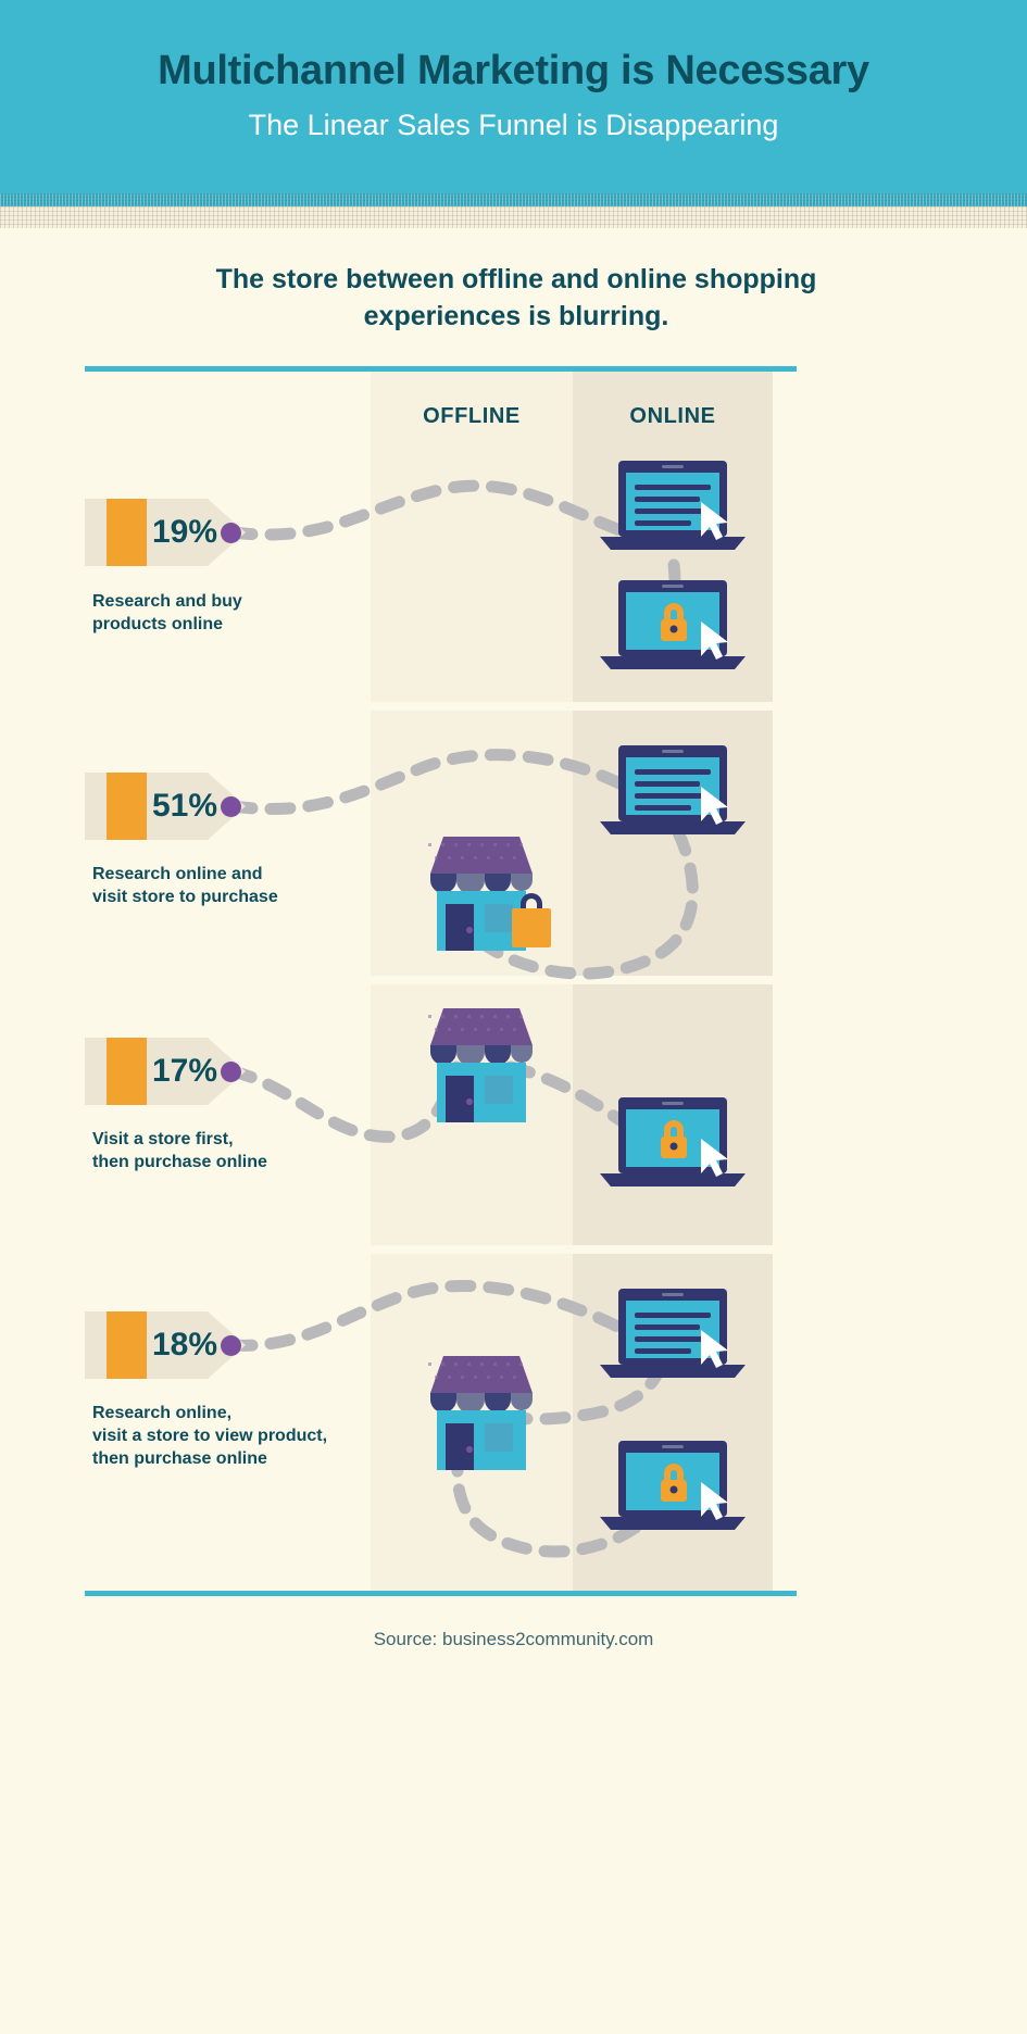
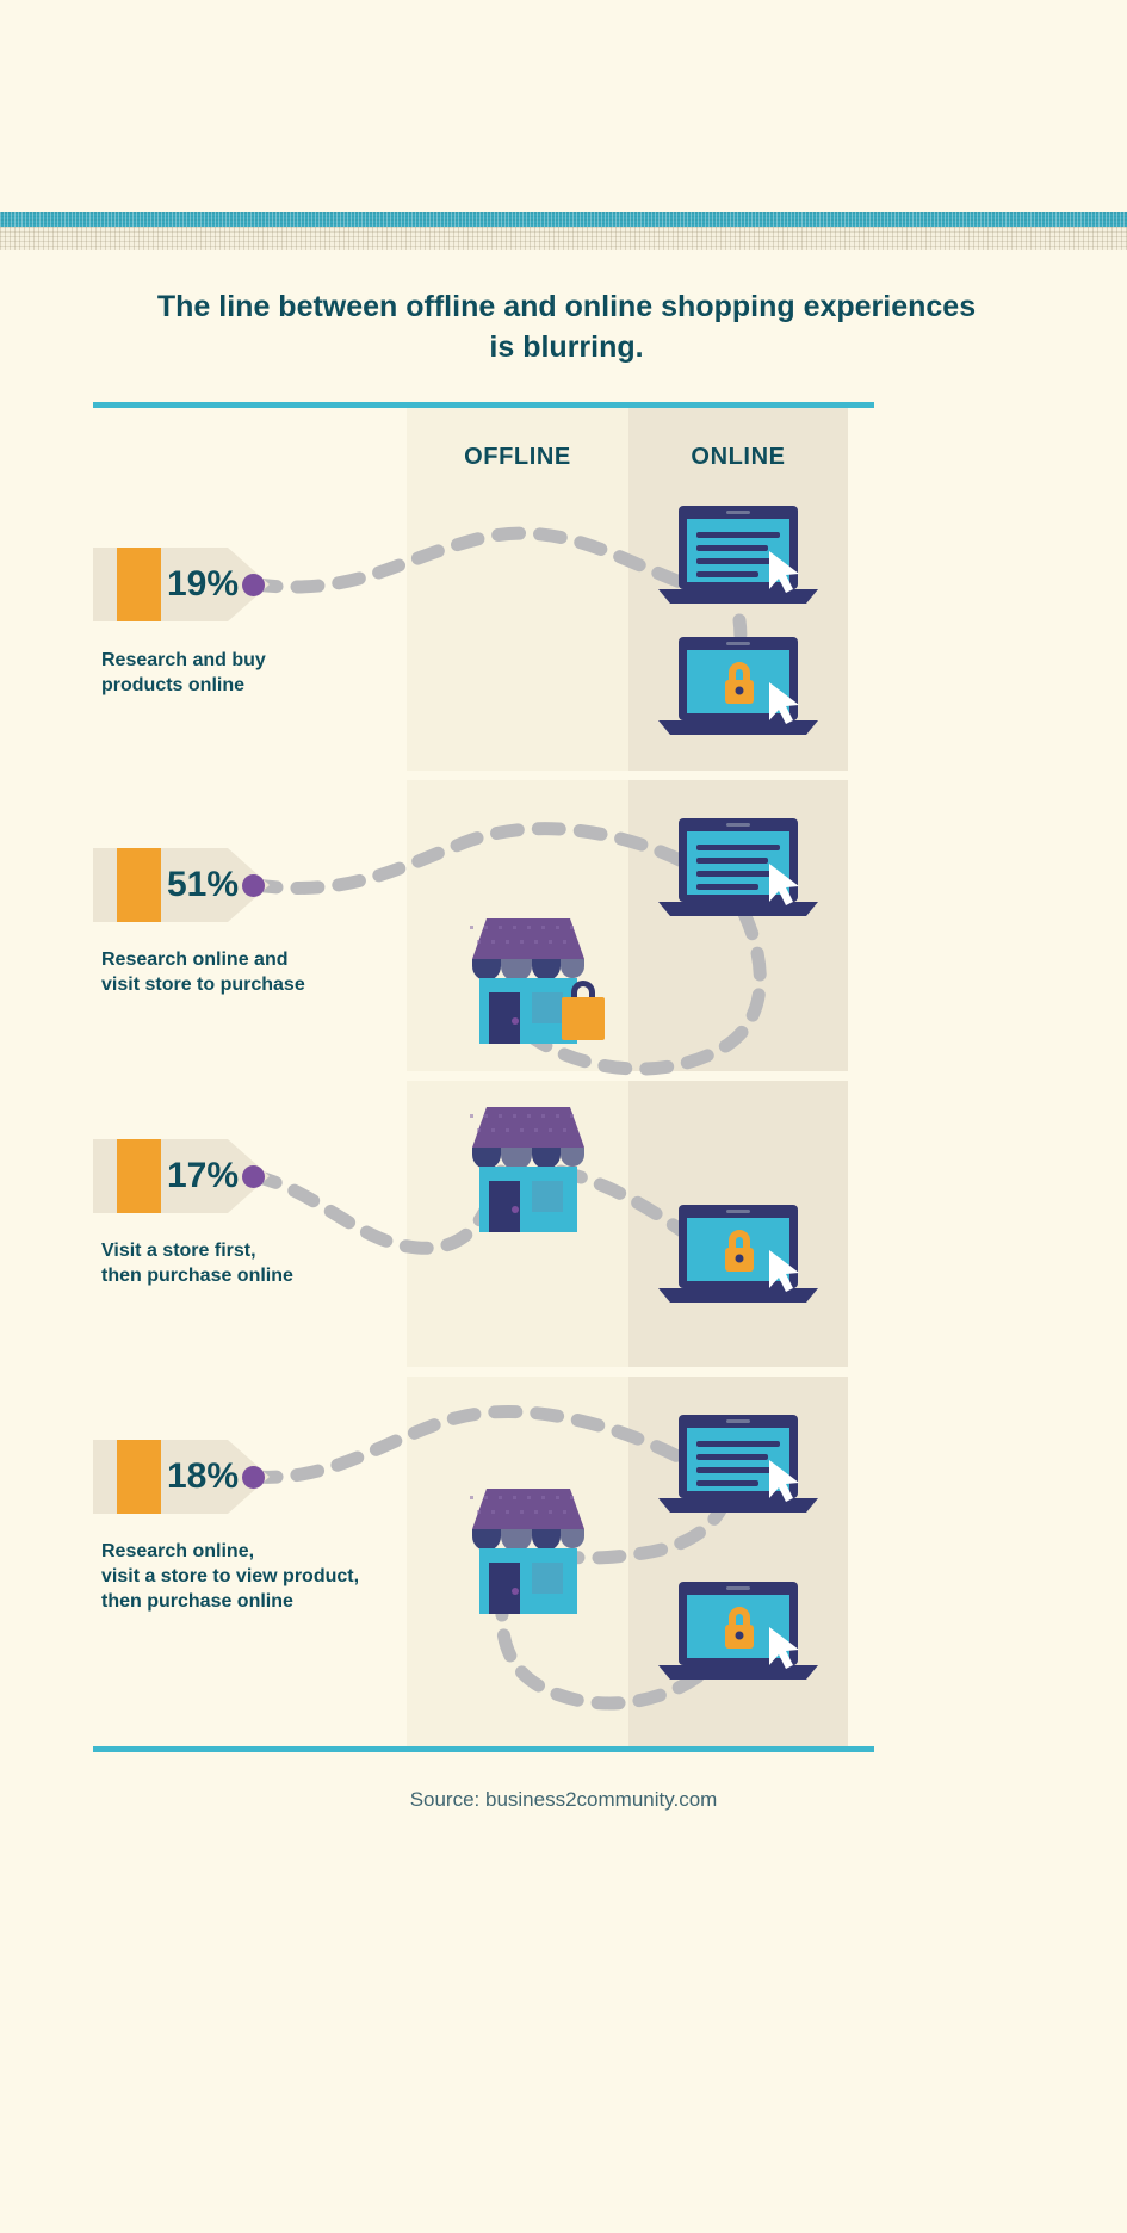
- Multichannel Marketing is Necessary
- The Linear Sales Funnel is Disappearing
- The store between offline and online shopping experiences is blurring.
+ The line between offline and online shopping experiences is blurring.
  OFFLINE
  ONLINE
  19%
  Research and buy
  products online
  51%
  Research online and
  visit store to purchase
  17%
  Visit a store first,
  then purchase online
  18%
  Research online,
  visit a store to view product,
  then purchase online
  Source: business2community.com
